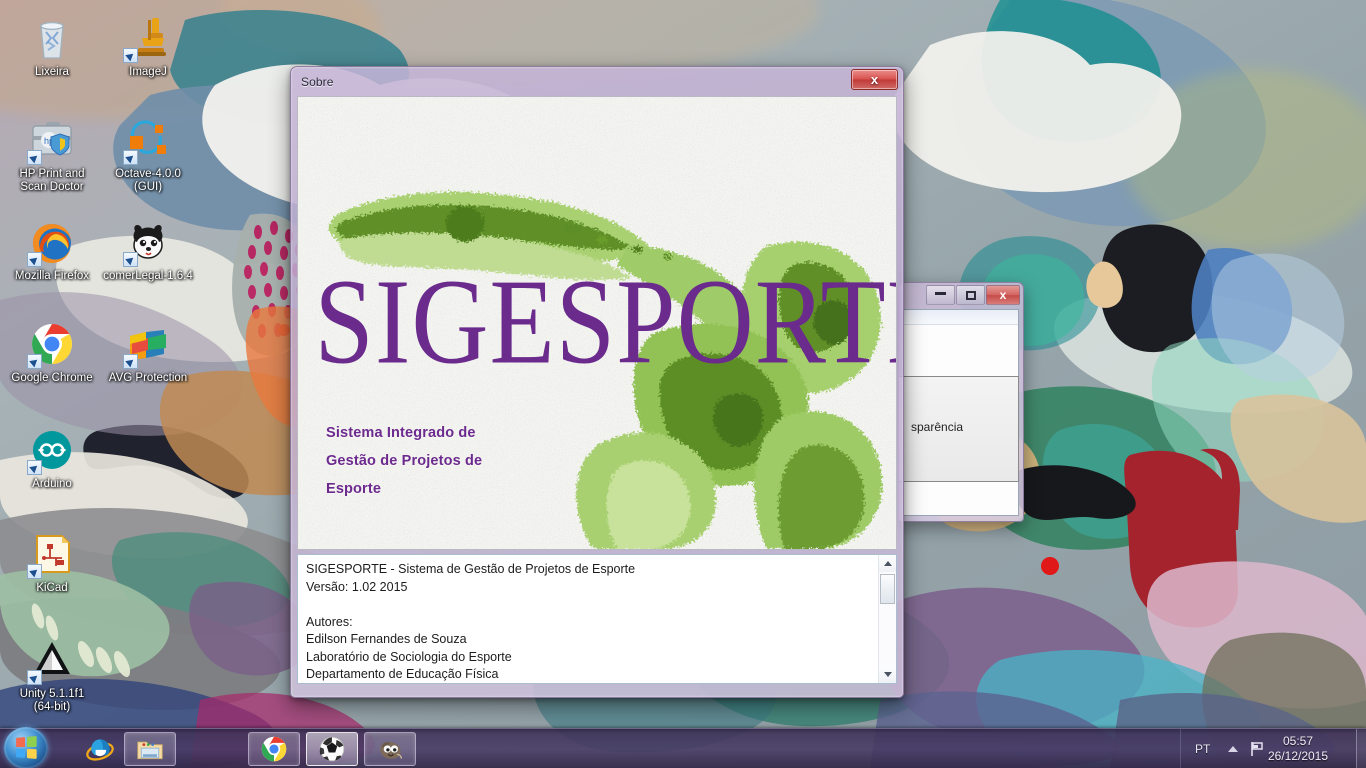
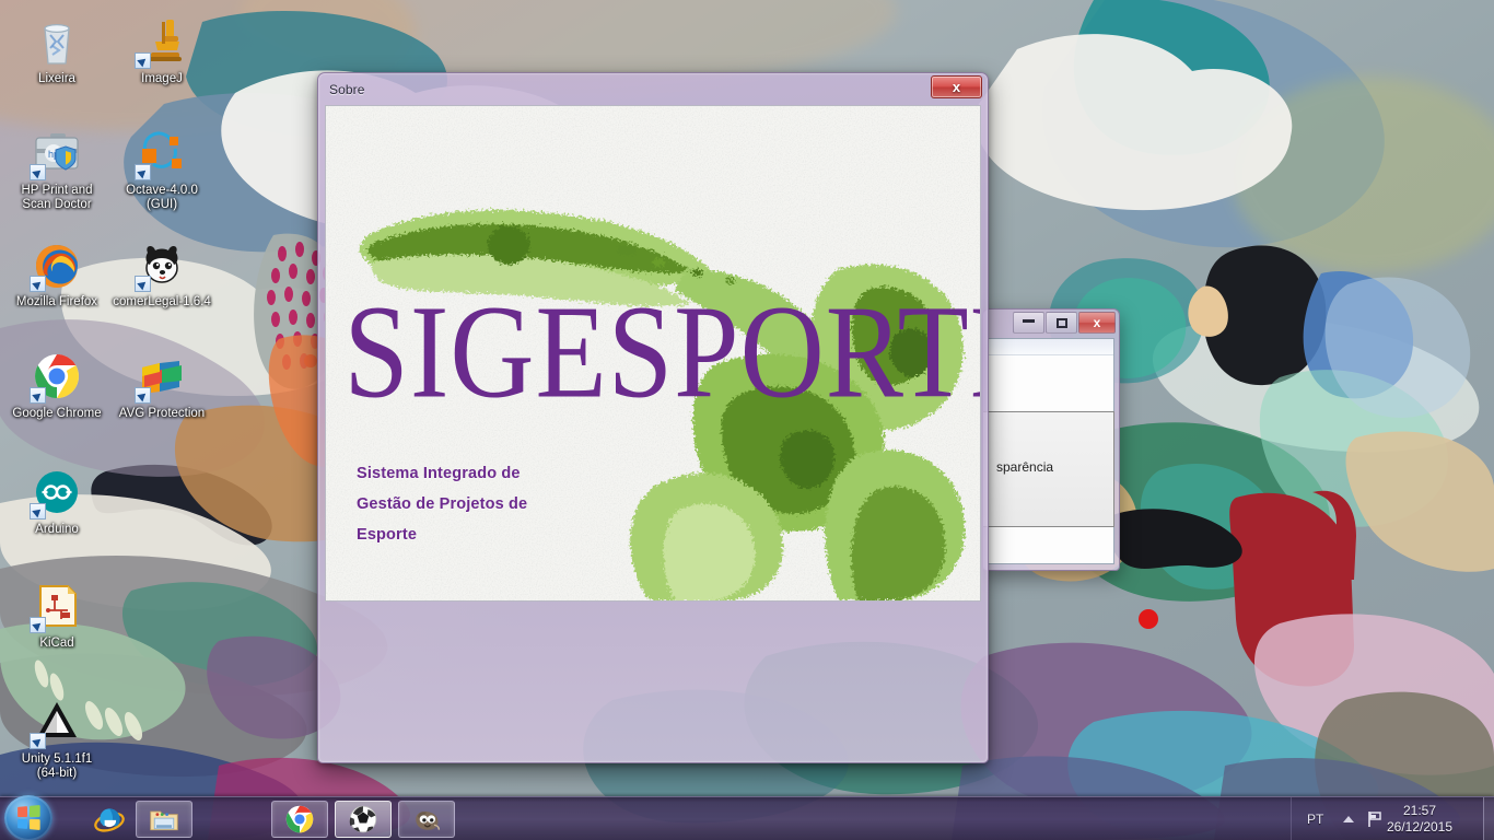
  Lixeira
  ImageJ
  HP Print and
  Scan Doctor
  Octave-4.0.0
  (GUI)
  Mozilla Firefox
  comerLegal-1.6.4
  Google Chrome
  AVG Protection
  Arduino
  KiCad
  Unity 5.1.1f1
  (64-bit)
  x
  sparência
  Sobre
  x
  SIGESPORT
  Sistema Integrado de
  Gestão de Projetos de
  Esporte
- SIGESPORTE - Sistema de Gestão de Projetos de Esporte
- Versão: 1.02 2015
- Autores:
- Edilson Fernandes de Souza
- Laboratório de Sociologia do Esporte
- Departamento de Educação Física
  PT
- 05:57
+ 21:57
  26/12/2015
